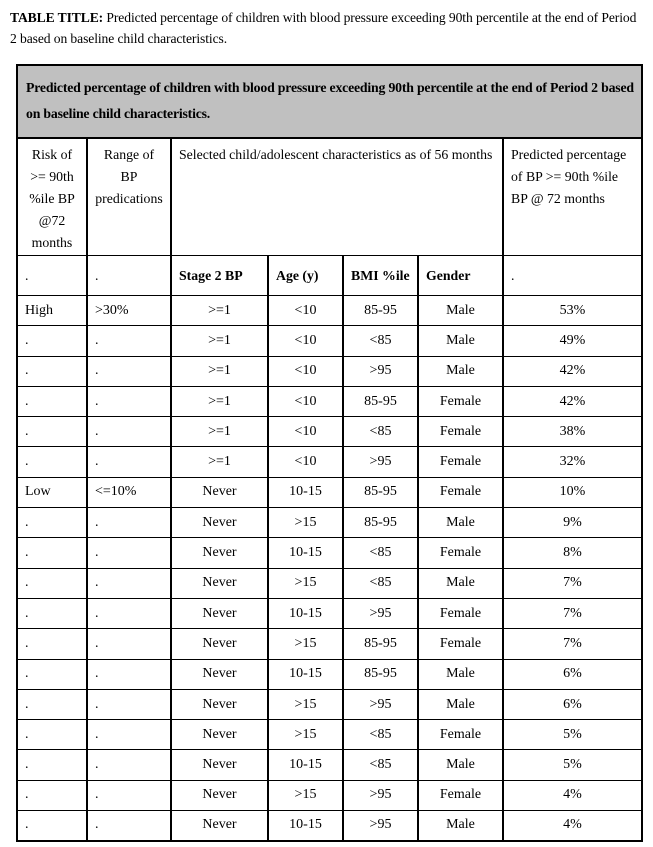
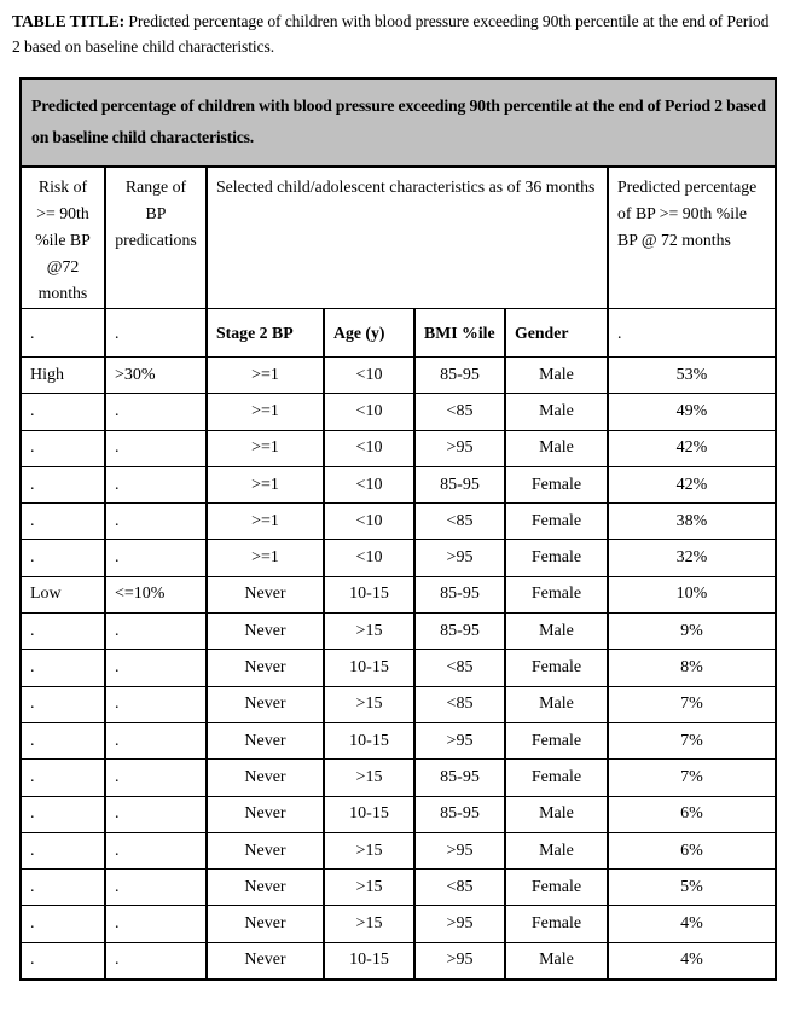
  TABLE TITLE: Predicted percentage of children with blood pressure exceeding 90th percentile at the end of Period 2 based on baseline child characteristics.
  Predicted percentage of children with blood pressure exceeding 90th percentile at the end of Period 2 based on baseline child characteristics.
- Risk of >= 90th %ile BP @72 months	Range of BP predications	Selected child/adolescent characteristics as of 56 months	Predicted percentage of BP >= 90th %ile BP @ 72 months
+ Risk of >= 90th %ile BP @72 months	Range of BP predications	Selected child/adolescent characteristics as of 36 months	Predicted percentage of BP >= 90th %ile BP @ 72 months
  .	.	Stage 2 BP	Age (y)	BMI %ile	Gender	.
  High	>30%	>=1	<10	85-95	Male	53%
  .	.	>=1	<10	<85	Male	49%
  .	.	>=1	<10	>95	Male	42%
  .	.	>=1	<10	85-95	Female	42%
  .	.	>=1	<10	<85	Female	38%
  .	.	>=1	<10	>95	Female	32%
  Low	<=10%	Never	10-15	85-95	Female	10%
  .	.	Never	>15	85-95	Male	9%
  .	.	Never	10-15	<85	Female	8%
  .	.	Never	>15	<85	Male	7%
  .	.	Never	10-15	>95	Female	7%
  .	.	Never	>15	85-95	Female	7%
  .	.	Never	10-15	85-95	Male	6%
  .	.	Never	>15	>95	Male	6%
  .	.	Never	>15	<85	Female	5%
- .	.	Never	10-15	<85	Male	5%
  .	.	Never	>15	>95	Female	4%
  .	.	Never	10-15	>95	Male	4%
